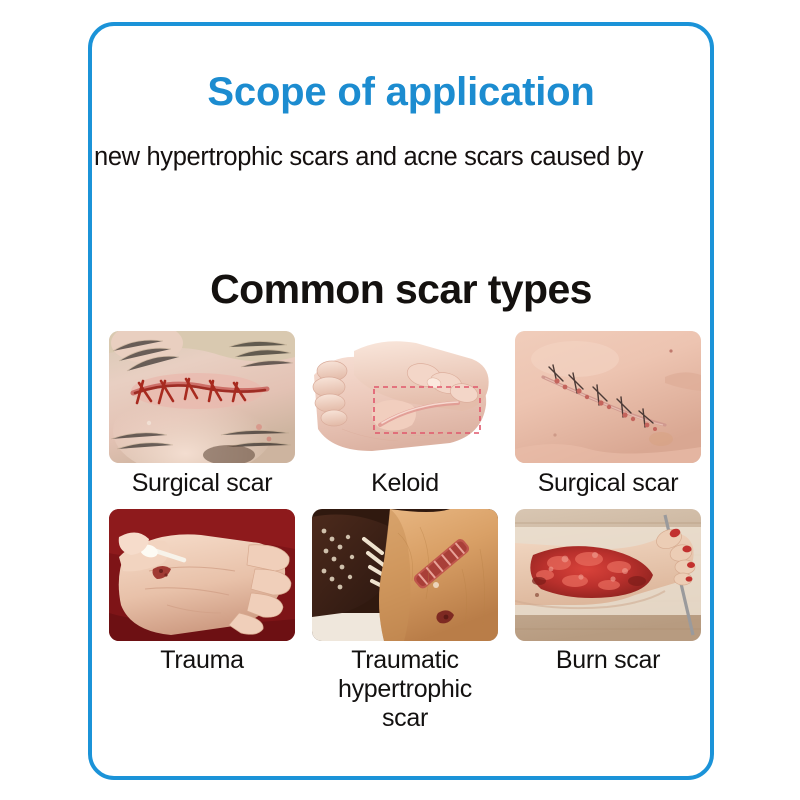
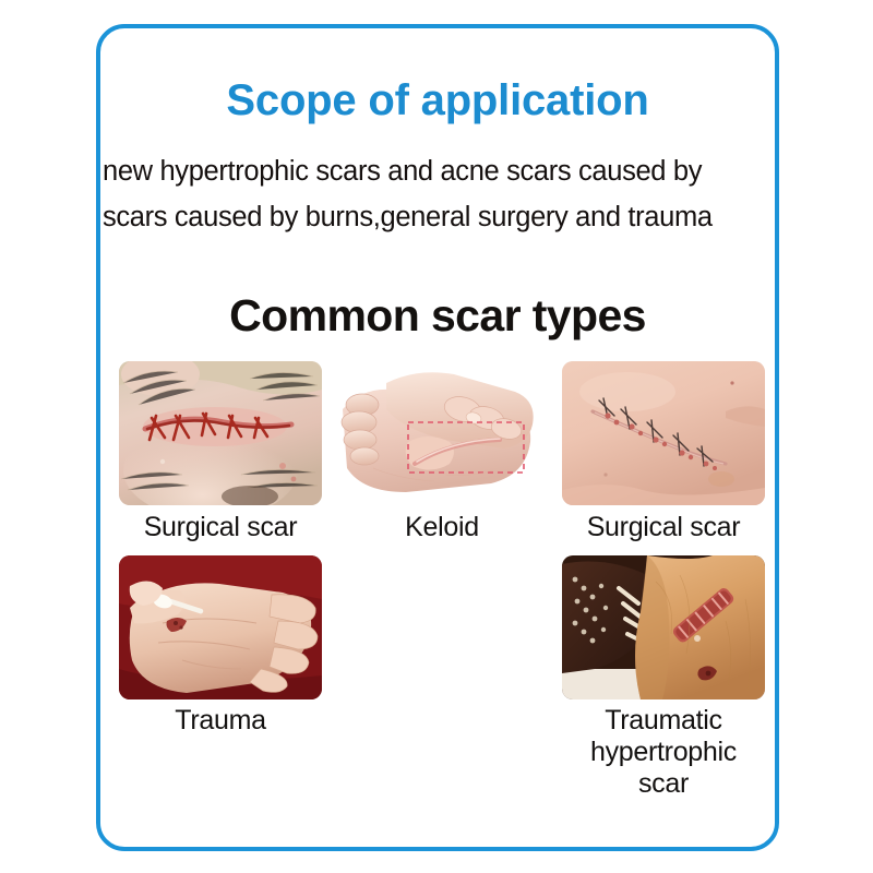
  Scope of application
  new hypertrophic scars and acne scars caused by
+ scars caused by burns,general surgery and trauma
  Common scar types
  Surgical scar
  Keloid
  Surgical scar
  Trauma
  Traumatic
  hypertrophic scar
- Burn scar
